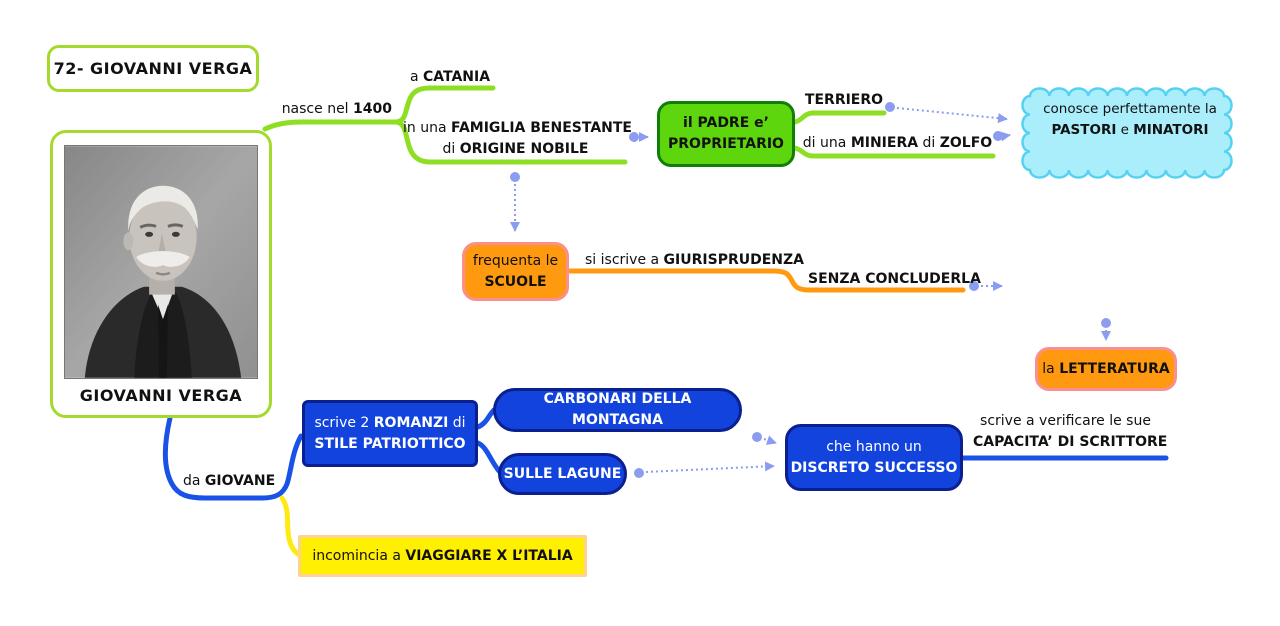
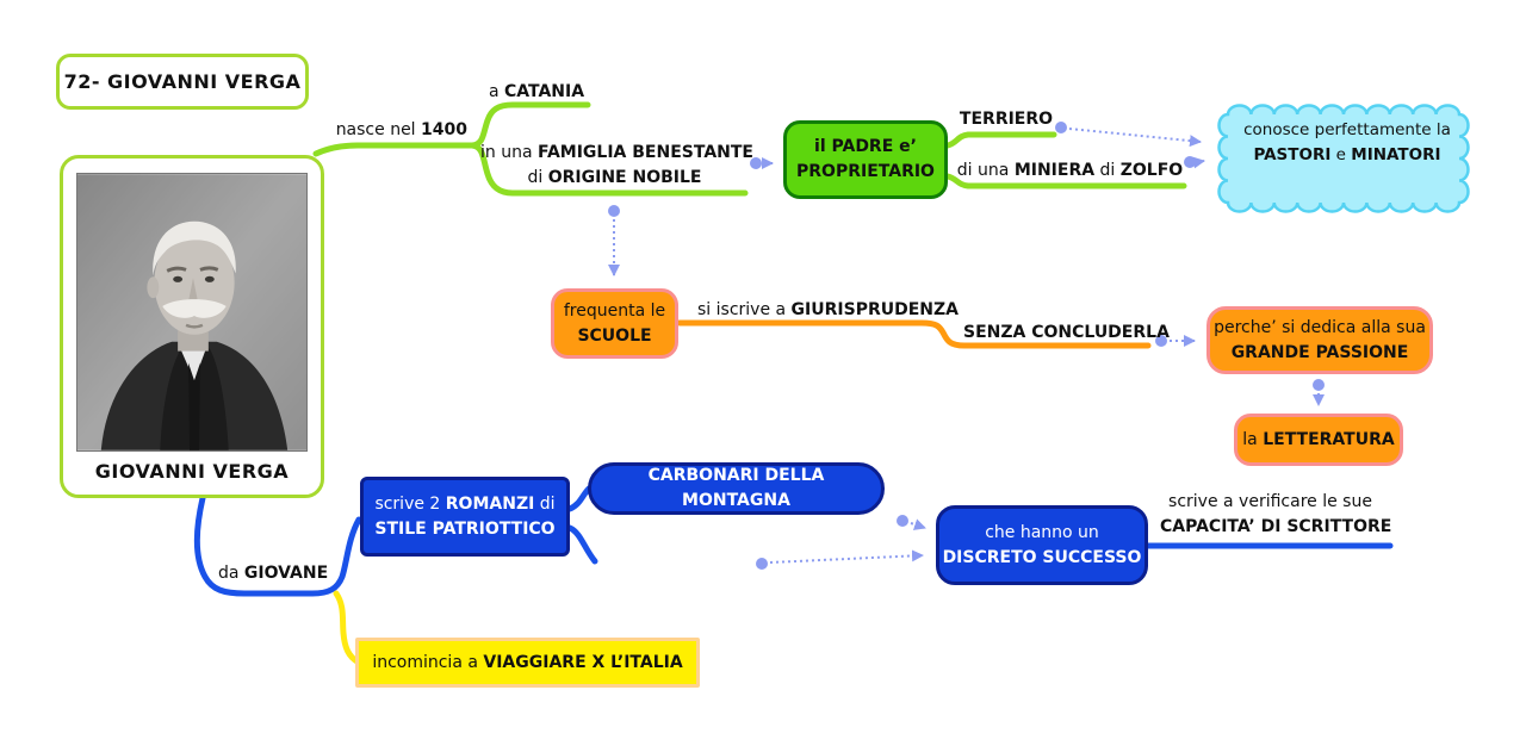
  72- GIOVANNI VERGA
  GIOVANNI VERGA
  nasce nel 1400
  a CATANIA
  in una FAMIGLIA BENESTANTE
  di ORIGINE NOBILE
  il PADRE e’
  PROPRIETARIO
  TERRIERO
  di una MINIERA di ZOLFO
  conosce perfettamente la
  PASTORI e MINATORI
  frequenta le
  SCUOLE
  si iscrive a GIURISPRUDENZA
  SENZA CONCLUDERLA
+ perche’ si dedica alla sua
+ GRANDE PASSIONE
  la LETTERATURA
  scrive 2 ROMANZI di
  STILE PATRIOTTICO
  CARBONARI DELLA MONTAGNA
- SULLE LAGUNE
  che hanno un
  DISCRETO SUCCESSO
  scrive a verificare le sue
  CAPACITA’ DI SCRITTORE
  da GIOVANE
  incomincia a VIAGGIARE X L’ITALIA
